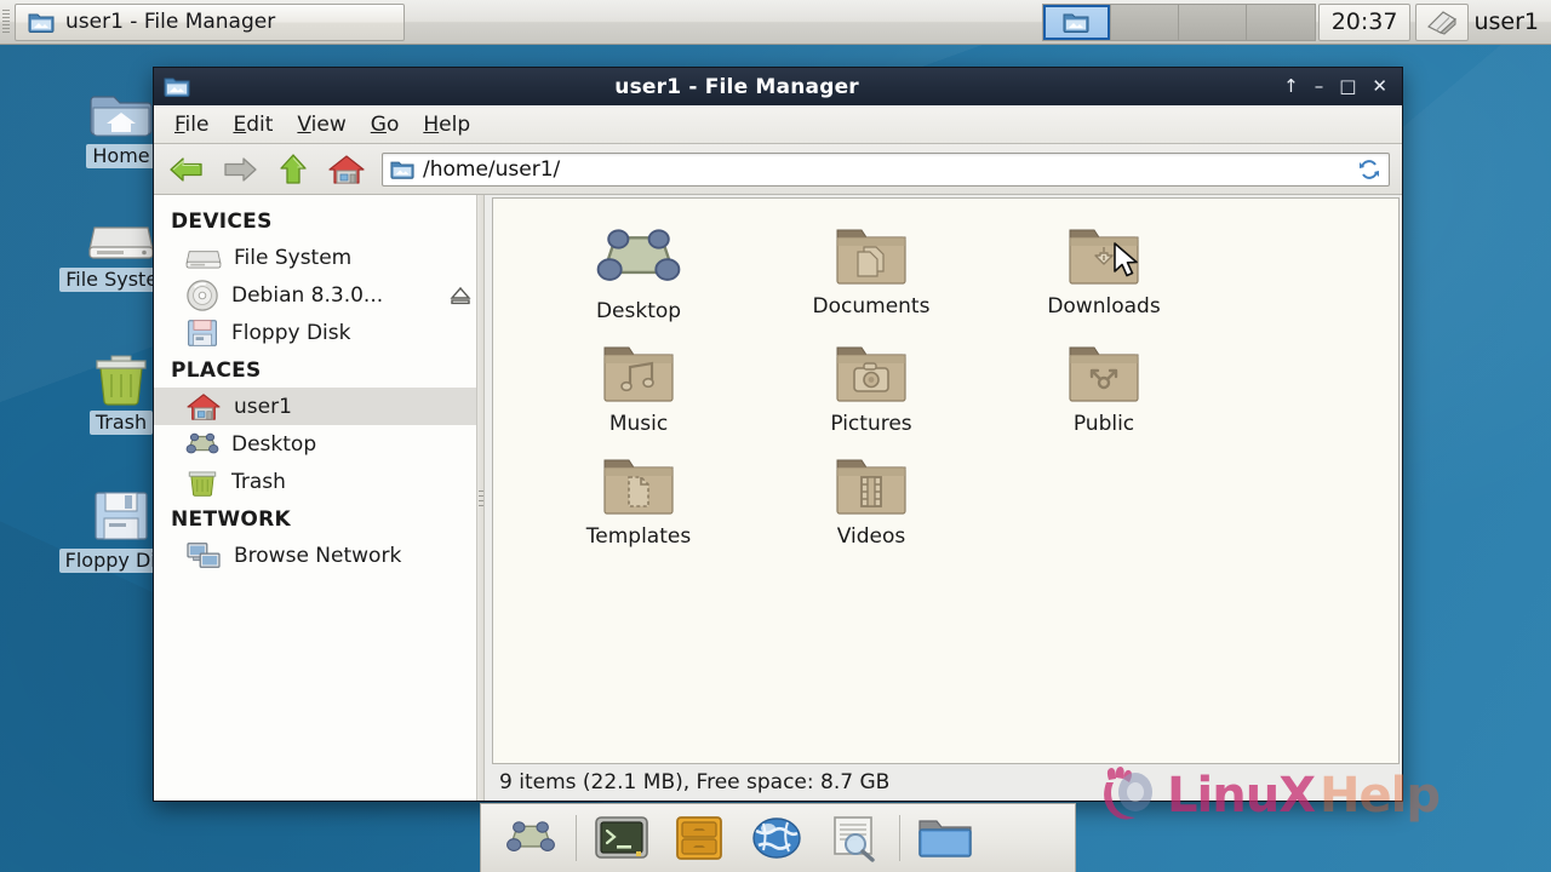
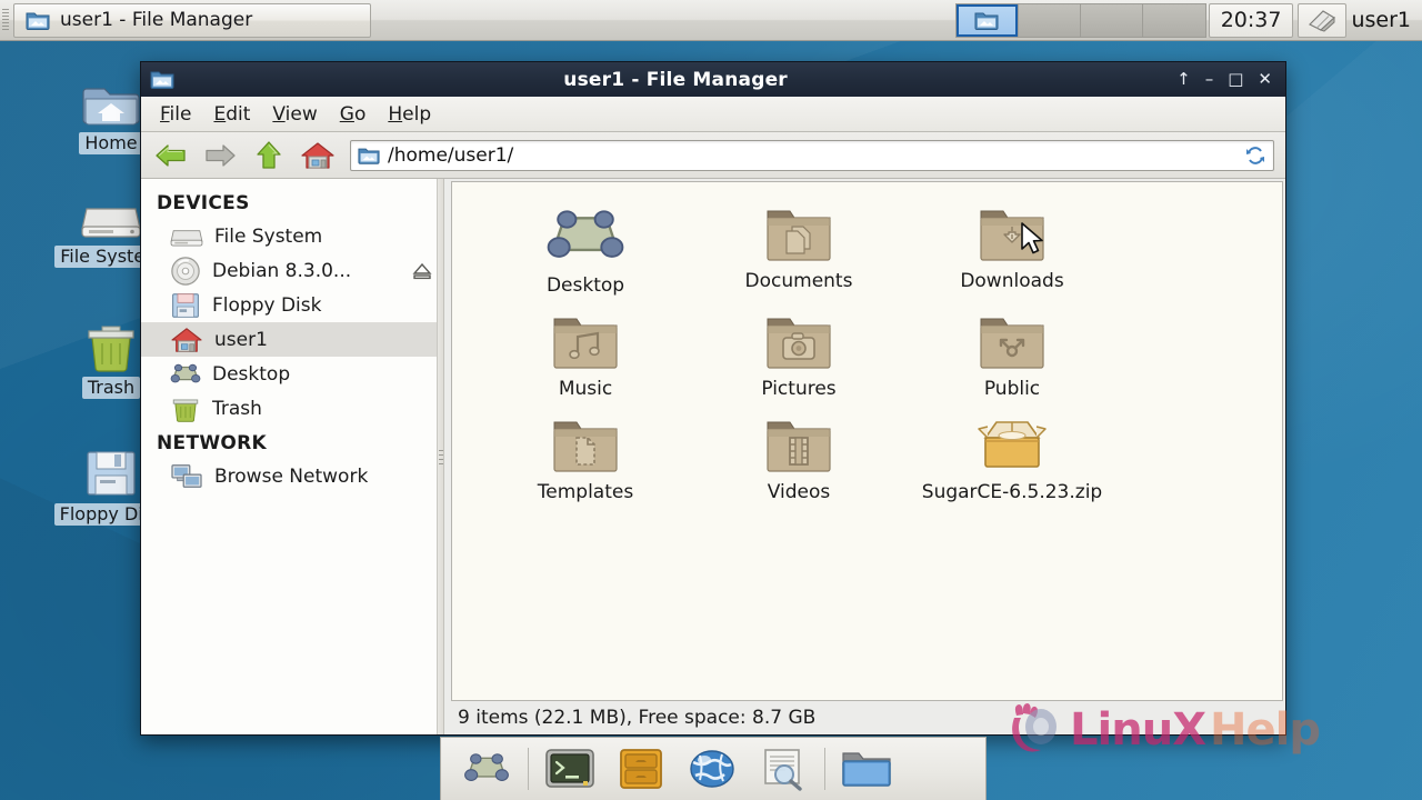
  Home
  File Syst
  Trash
  Floppy D
  user1 - File Manager
  20:37
  user1
  user1 - File Manager
  ↑
  –
  □
  ✕
  File
  Edit
  View
  Go
  Help
  /home/user1/
  DEVICES
  File System
  Debian 8.3.0...
  Floppy Disk
- PLACES
  user1
  Desktop
  Trash
  NETWORK
  Browse Network
  Desktop
  Documents
  Downloads
  Music
  Pictures
  Public
  Templates
  Videos
+ SugarCE-6.5.23.zip
  9 items (22.1 MB), Free space: 8.7 GB
  LinuX
  Help
